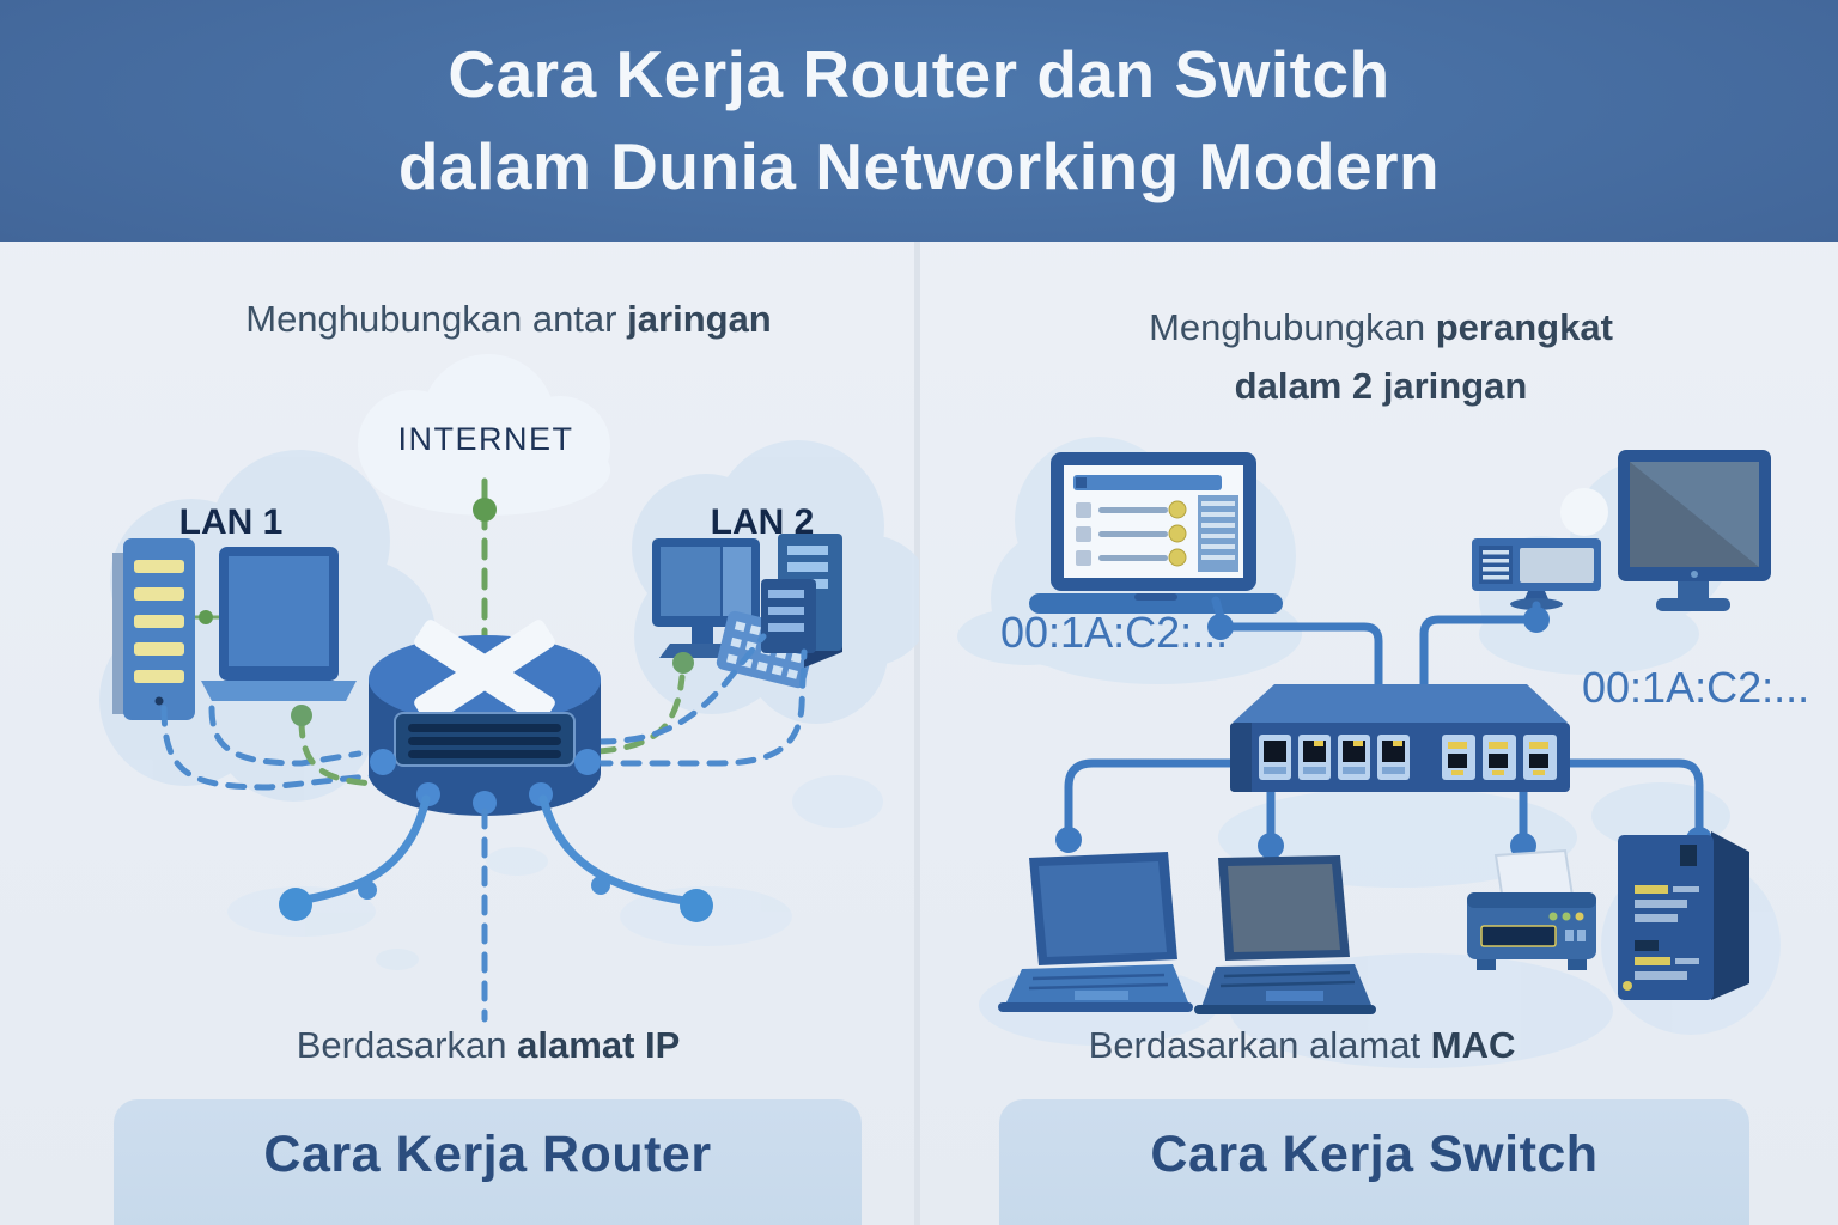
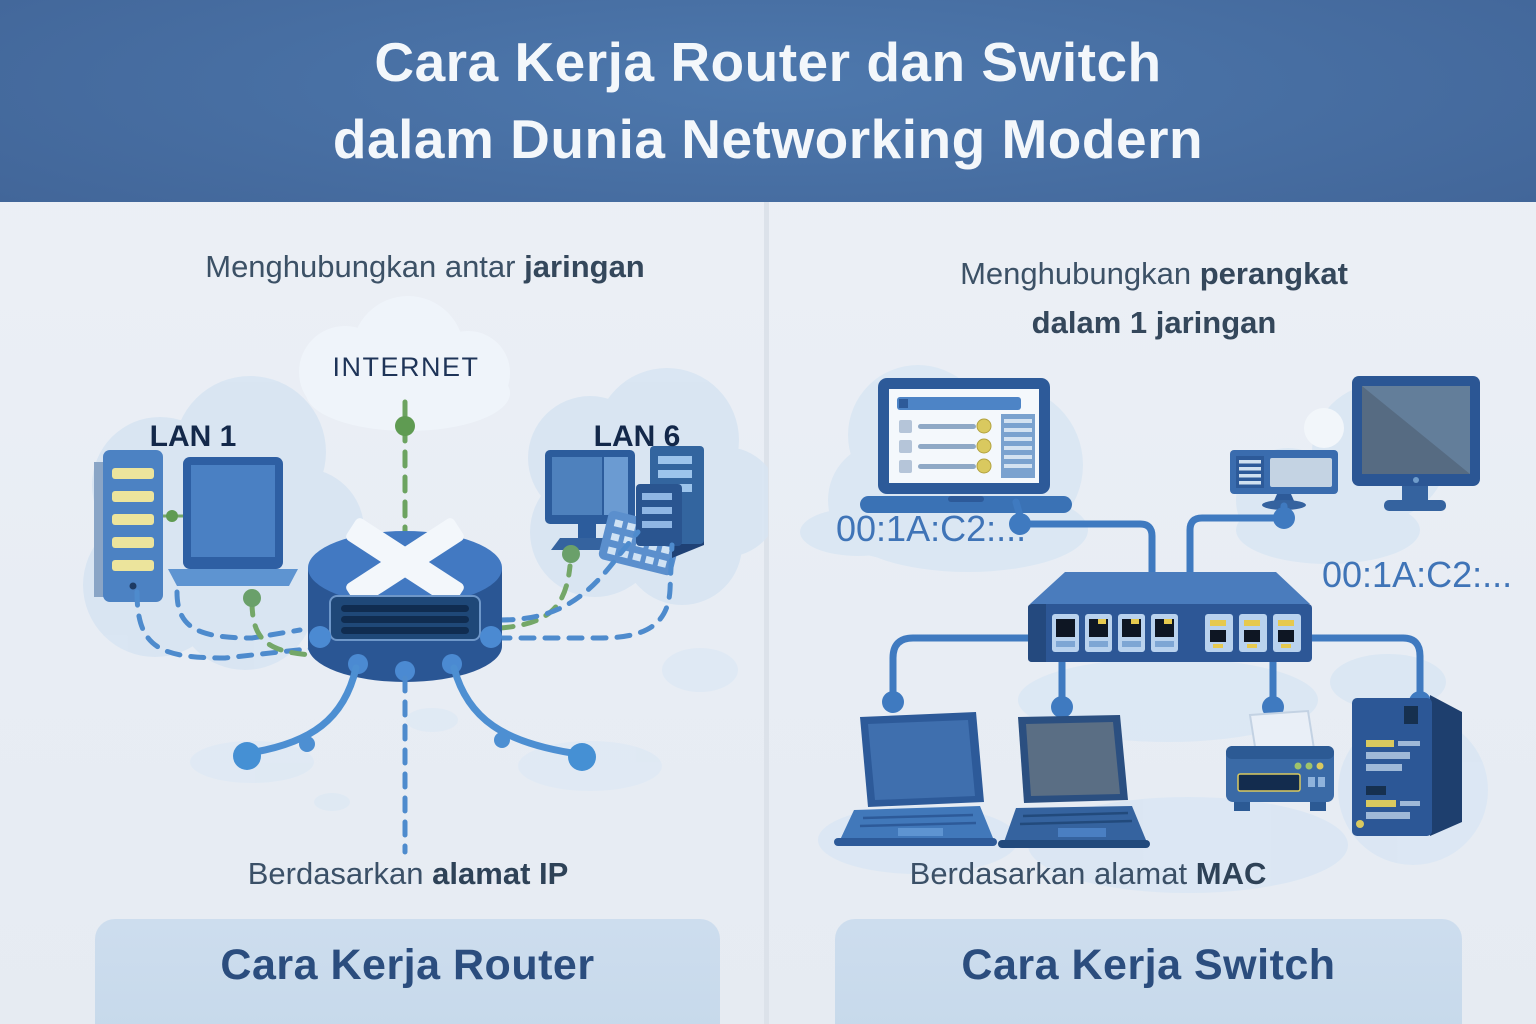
  Cara Kerja Router dan Switch
  dalam Dunia Networking Modern
  Menghubungkan antar jaringan
  INTERNET
  LAN 1
- LAN 2
+ LAN 6
  Berdasarkan alamat IP
  Cara Kerja Router
  Menghubungkan perangkat
- dalam 2 jaringan
+ dalam 1 jaringan
  00:1A:C2:...
  00:1A:C2:...
  Berdasarkan alamat MAC
  Cara Kerja Switch
